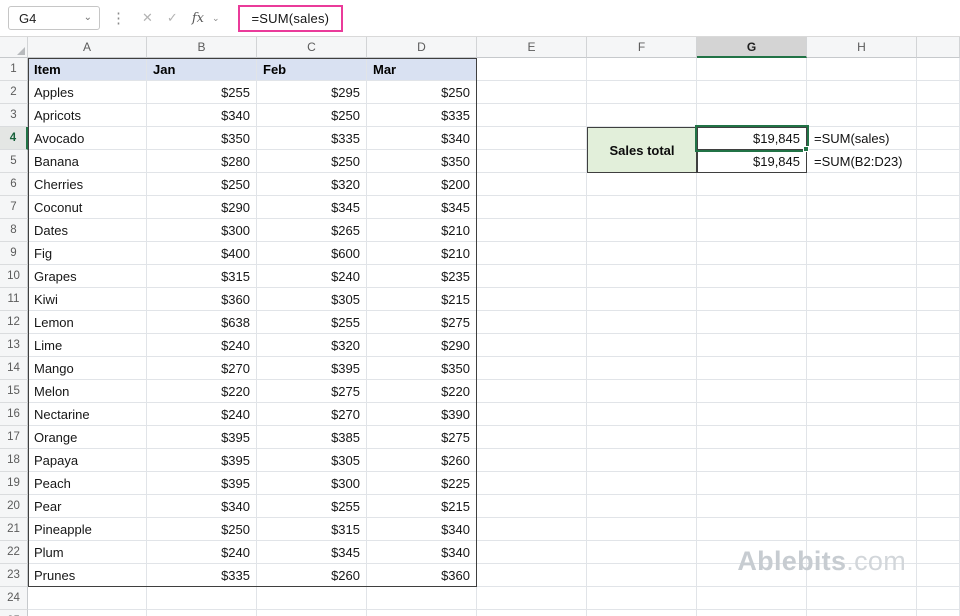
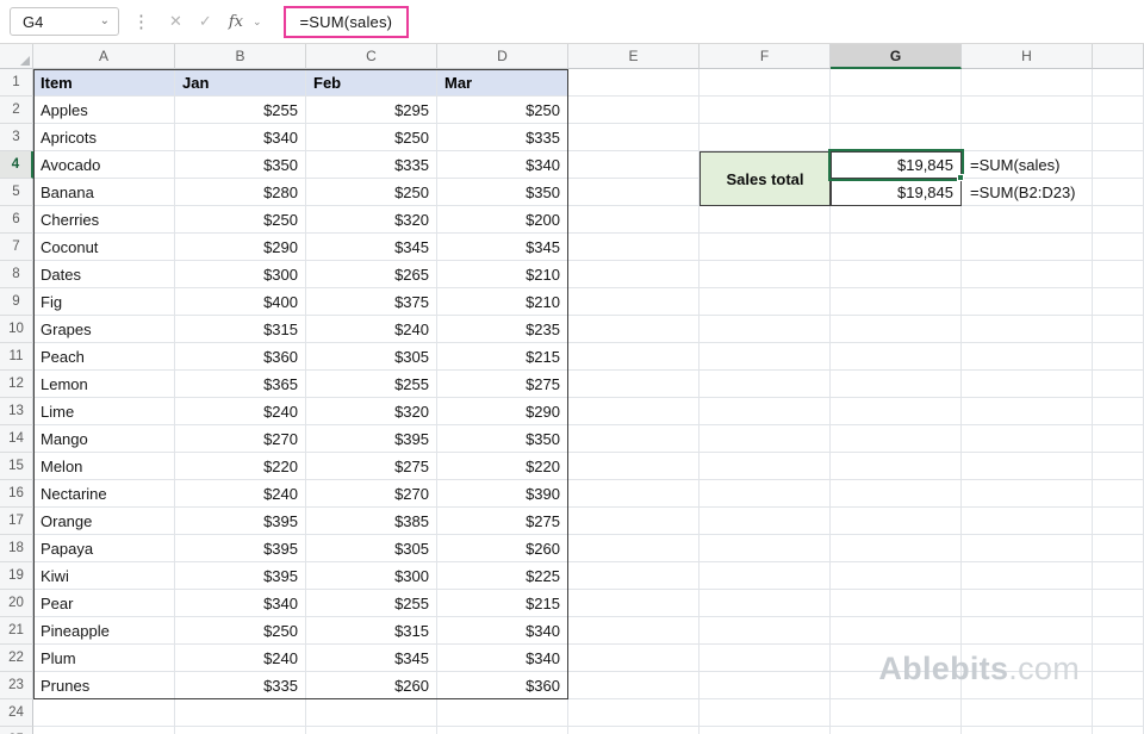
  G4
  ⌄
  ⋮
  ✕
  ✓
  fx
  ⌄
  =SUM(sales)
  A
  B
  C
  D
  E
  F
  G
  H
  1
  2
  3
  4
  5
  6
  7
  8
  9
  10
  11
  12
  13
  14
  15
  16
  17
  18
  19
  20
  21
  22
  23
  24
  Item
  Jan
  Feb
  Mar
  Apples
  $255
  $295
  $250
  Apricots
  $340
  $250
  $335
  Avocado
  $350
  $335
  $340
  Banana
  $280
  $250
  $350
  Cherries
  $250
  $320
  $200
  Coconut
  $290
  $345
  $345
  Dates
  $300
  $265
  $210
  Fig
  $400
- $600
+ $375
  $210
  Grapes
  $315
  $240
  $235
- Kiwi
+ Peach
  $360
  $305
  $215
  Lemon
- $638
+ $365
  $255
  $275
  Lime
  $240
  $320
  $290
  Mango
  $270
  $395
  $350
  Melon
  $220
  $275
  $220
  Nectarine
  $240
  $270
  $390
  Orange
  $395
  $385
  $275
  Papaya
  $395
  $305
  $260
- Peach
+ Kiwi
  $395
  $300
  $225
  Pear
  $340
  $255
  $215
  Pineapple
  $250
  $315
  $340
  Plum
  $240
  $345
  $340
  Prunes
  $335
  $260
  $360
  Sales total
  $19,845
  $19,845
  =SUM(sales)
  =SUM(B2:D23)
  Ablebits.com
